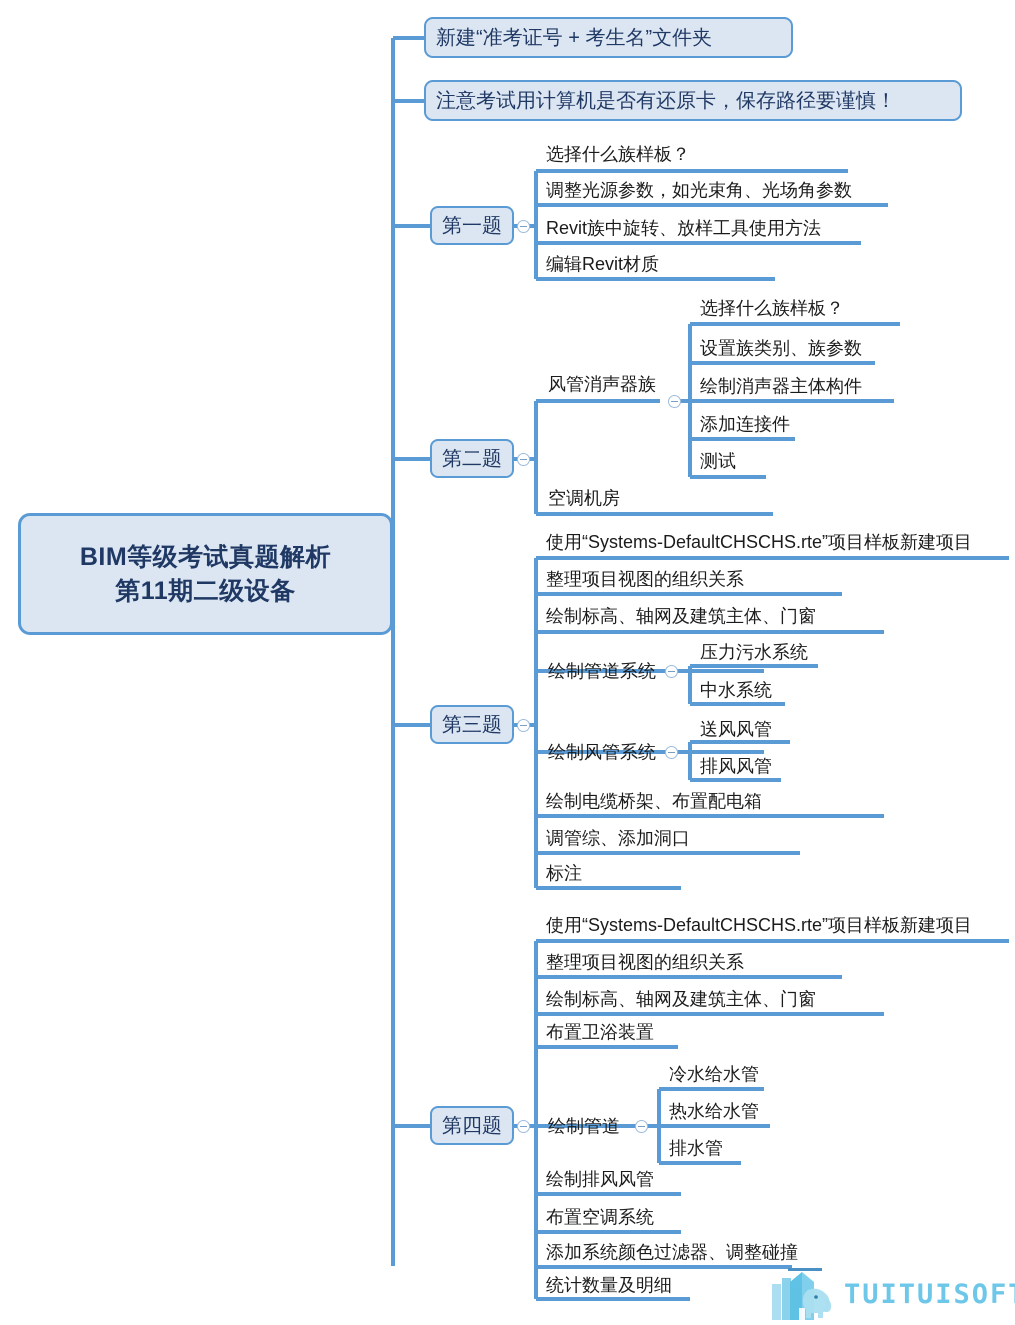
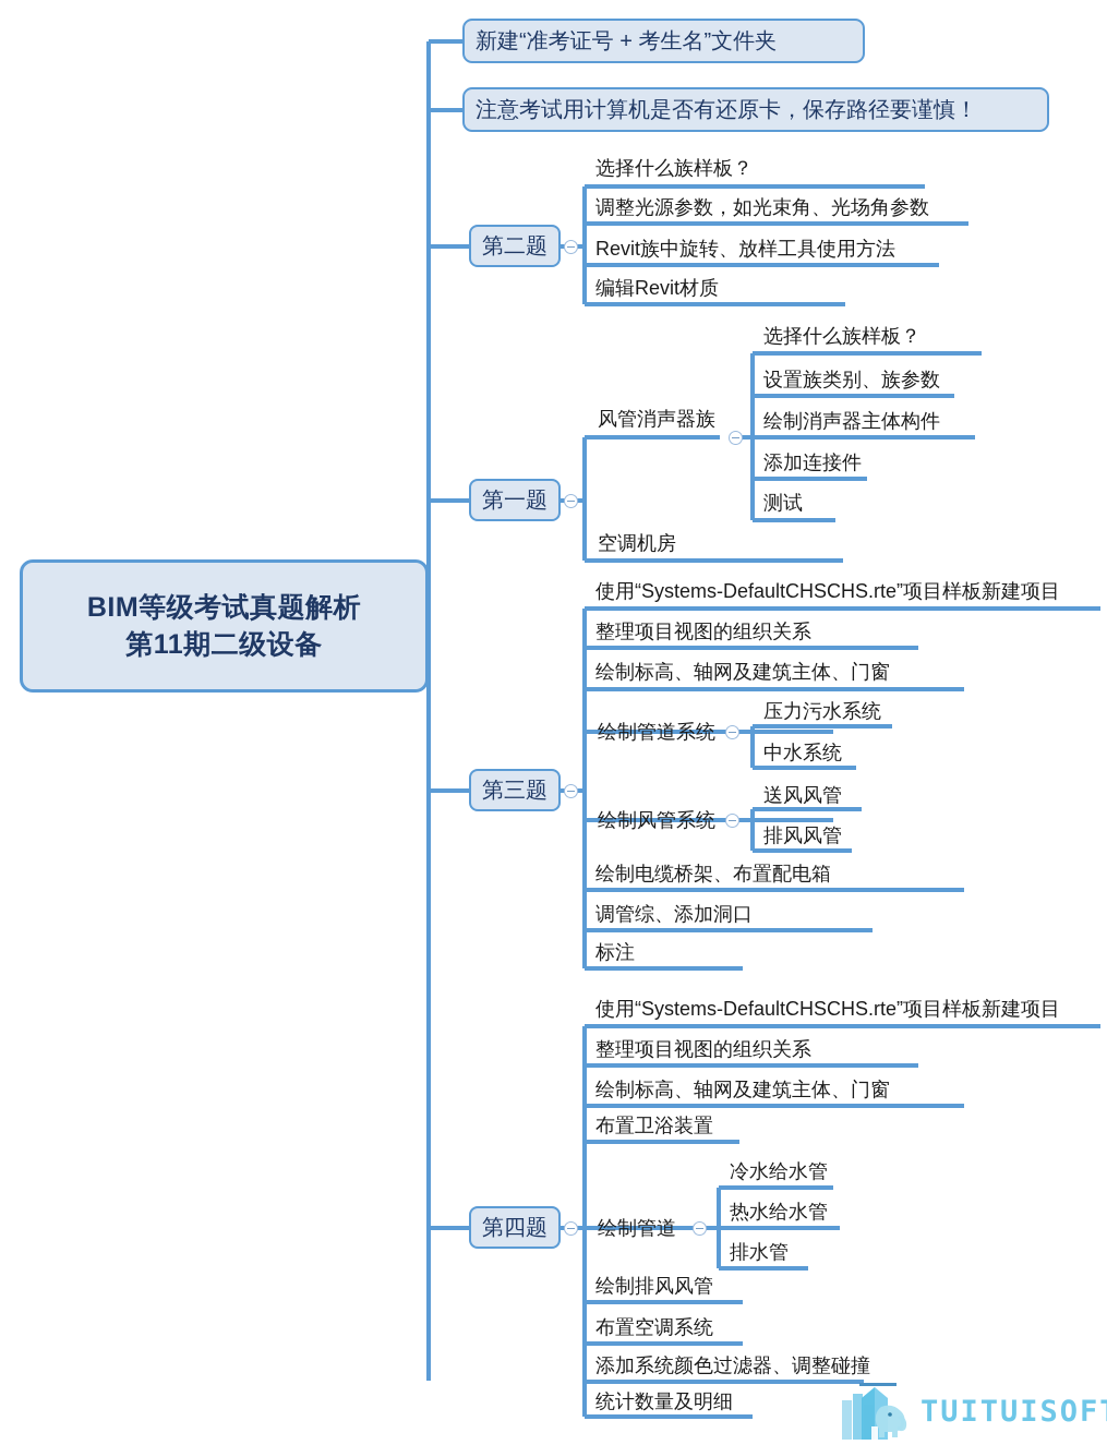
  BIM等级考试真题解析
  第11期二级设备
  新建“准考证号 + 考生名”文件夹
  注意考试用计算机是否有还原卡，保存路径要谨慎！
- 第一题
+ 第二题
  选择什么族样板？
  调整光源参数，如光束角、光场角参数
  Revit族中旋转、放样工具使用方法
  编辑Revit材质
- 第二题
+ 第一题
  风管消声器族
  选择什么族样板？
  设置族类别、族参数
  绘制消声器主体构件
  添加连接件
  测试
  空调机房
  第三题
  使用“Systems-DefaultCHSCHS.rte”项目样板新建项目
  整理项目视图的组织关系
  绘制标高、轴网及建筑主体、门窗
  绘制管道系统
  压力污水系统
  中水系统
  绘制风管系统
  送风风管
  排风风管
  绘制电缆桥架、布置配电箱
  调管综、添加洞口
  标注
  第四题
  使用“Systems-DefaultCHSCHS.rte”项目样板新建项目
  整理项目视图的组织关系
  绘制标高、轴网及建筑主体、门窗
  布置卫浴装置
  绘制管道
  冷水给水管
  热水给水管
  排水管
  绘制排风风管
  布置空调系统
  添加系统颜色过滤器、调整碰撞
  统计数量及明细
  TUITUISOF
